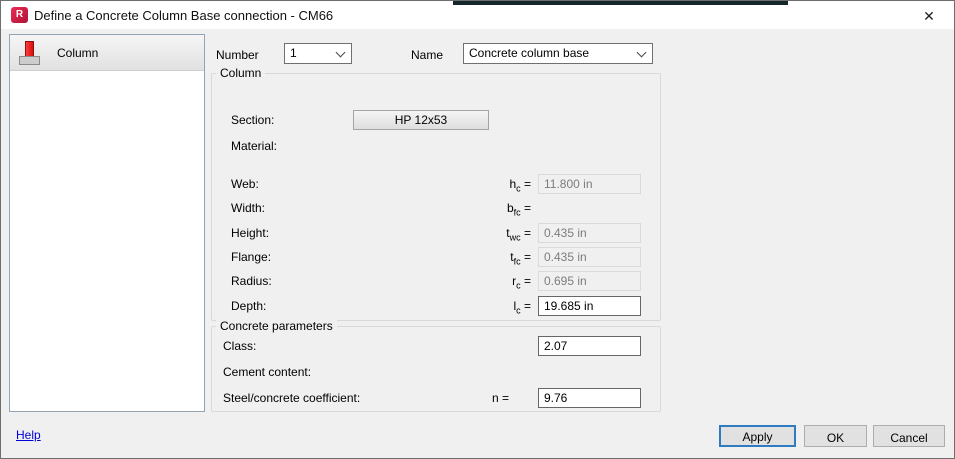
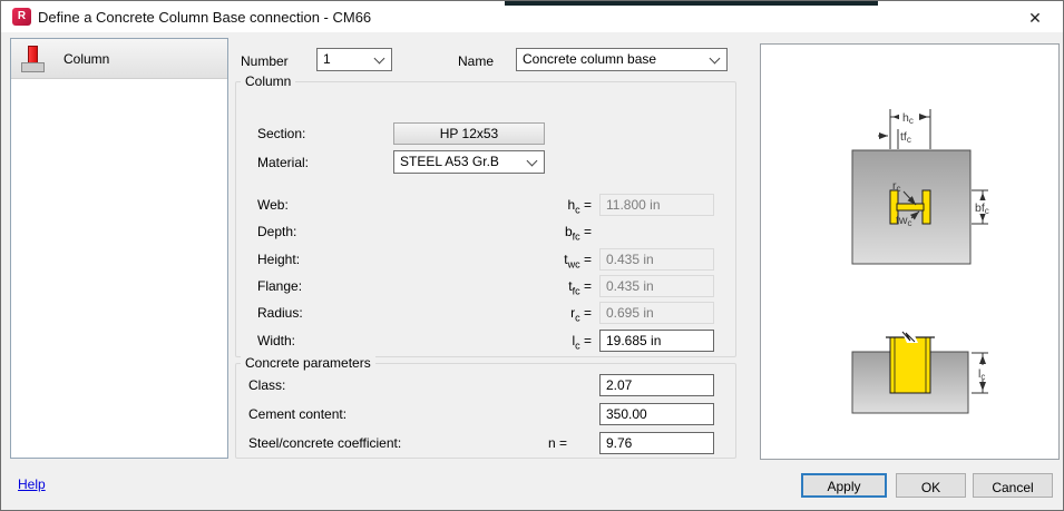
  R
  Define a Concrete Column Base connection - CM66
  ✕
  Column
  Number
  1
  Name
  Concrete column base
  Column
  Section:
  HP 12x53
  Material:
+ STEEL A53 Gr.B
  Web:
  hc =
  11.800 in
- Width:
+ Depth:
  bfc =
  Height:
  twc =
  0.435 in
  Flange:
  tfc =
  0.435 in
  Radius:
  rc =
  0.695 in
- Depth:
+ Width:
  lc =
  19.685 in
  Concrete parameters
  Class:
  2.07
  Cement content:
+ 350.00
  Steel/concrete coefficient:
  n =
  9.76
+ hc
+ tfc
+ rc
+ twc
+ bfc
+ lc
  Help
  Apply
  OK
  Cancel
